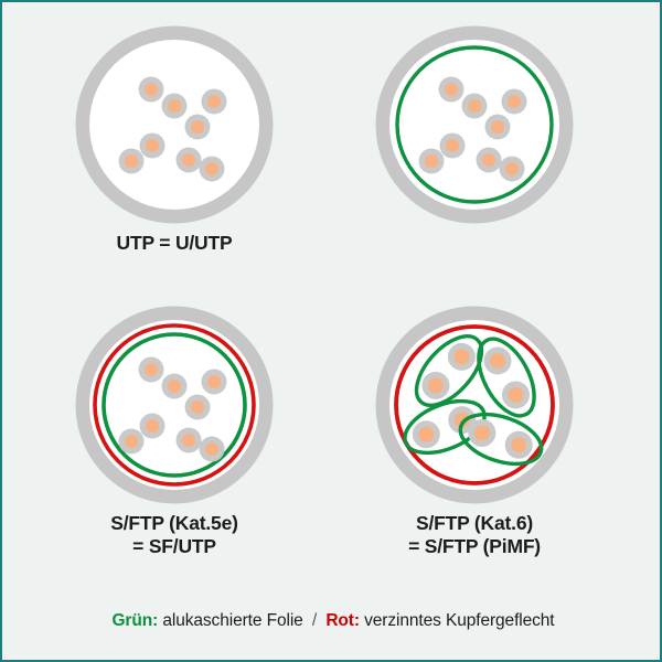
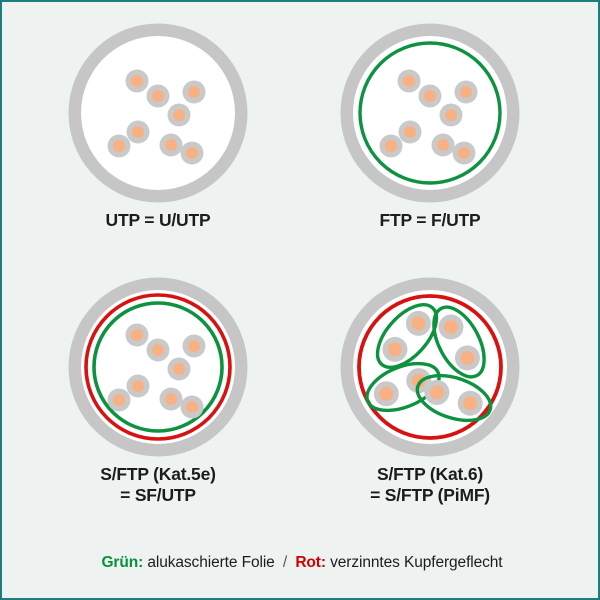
  UTP = U/UTP
+ FTP = F/UTP
  S/FTP (Kat.5e)
  = SF/UTP
  S/FTP (Kat.6)
  = S/FTP (PiMF)
  Grün: alukaschierte Folie / Rot: verzinntes Kupfergeflecht
